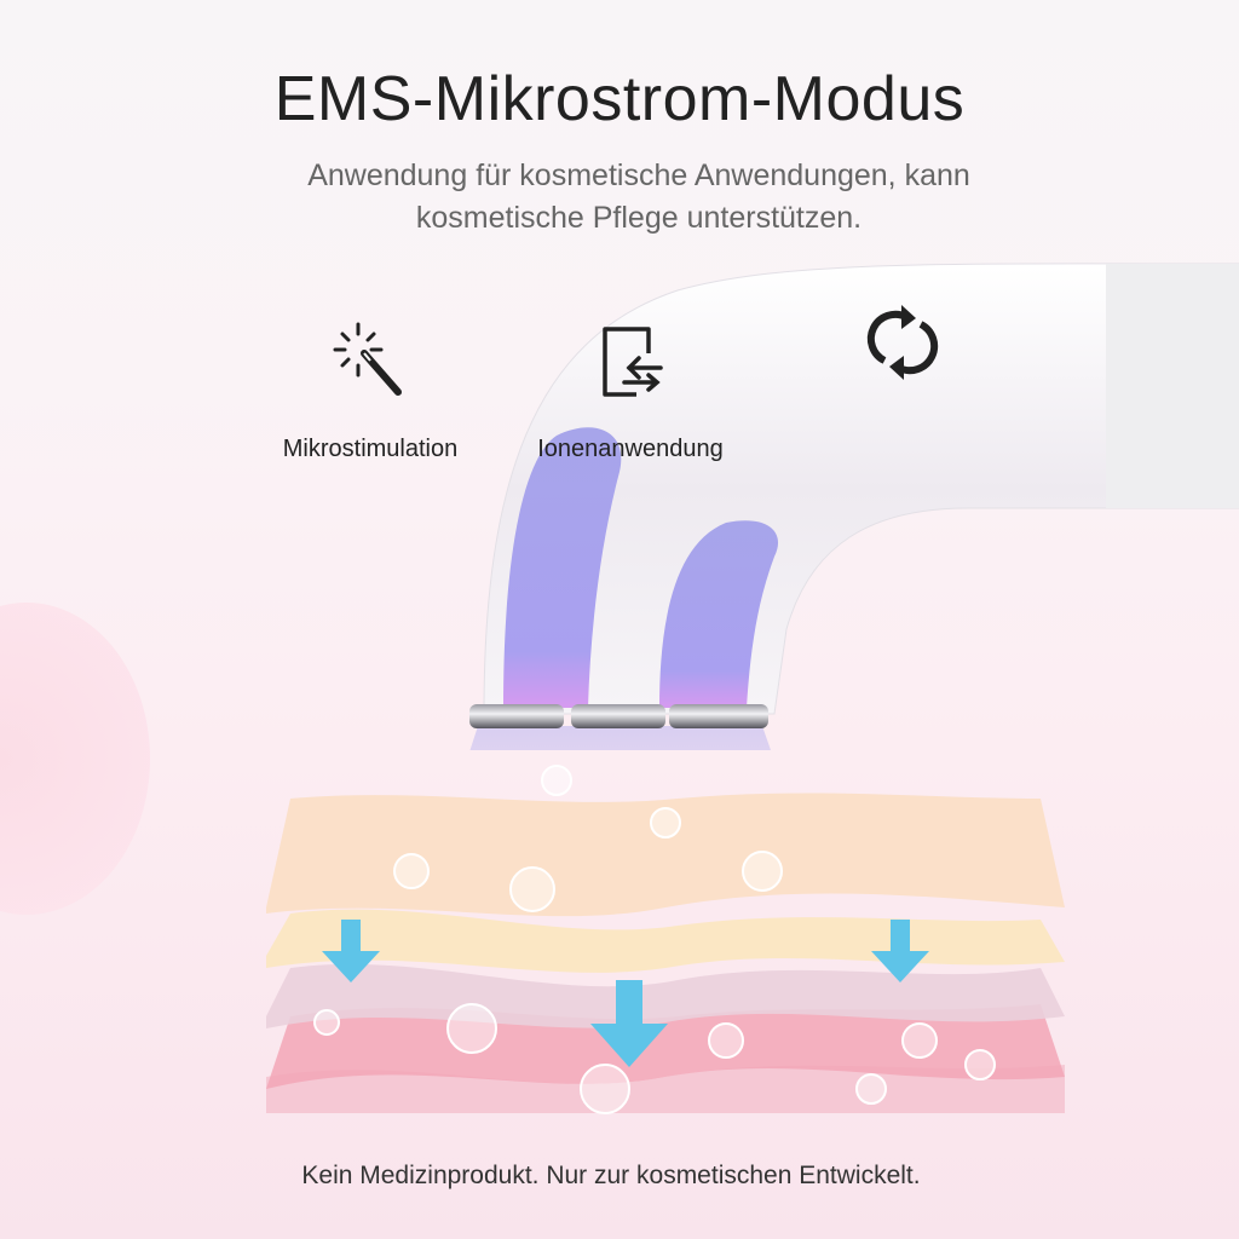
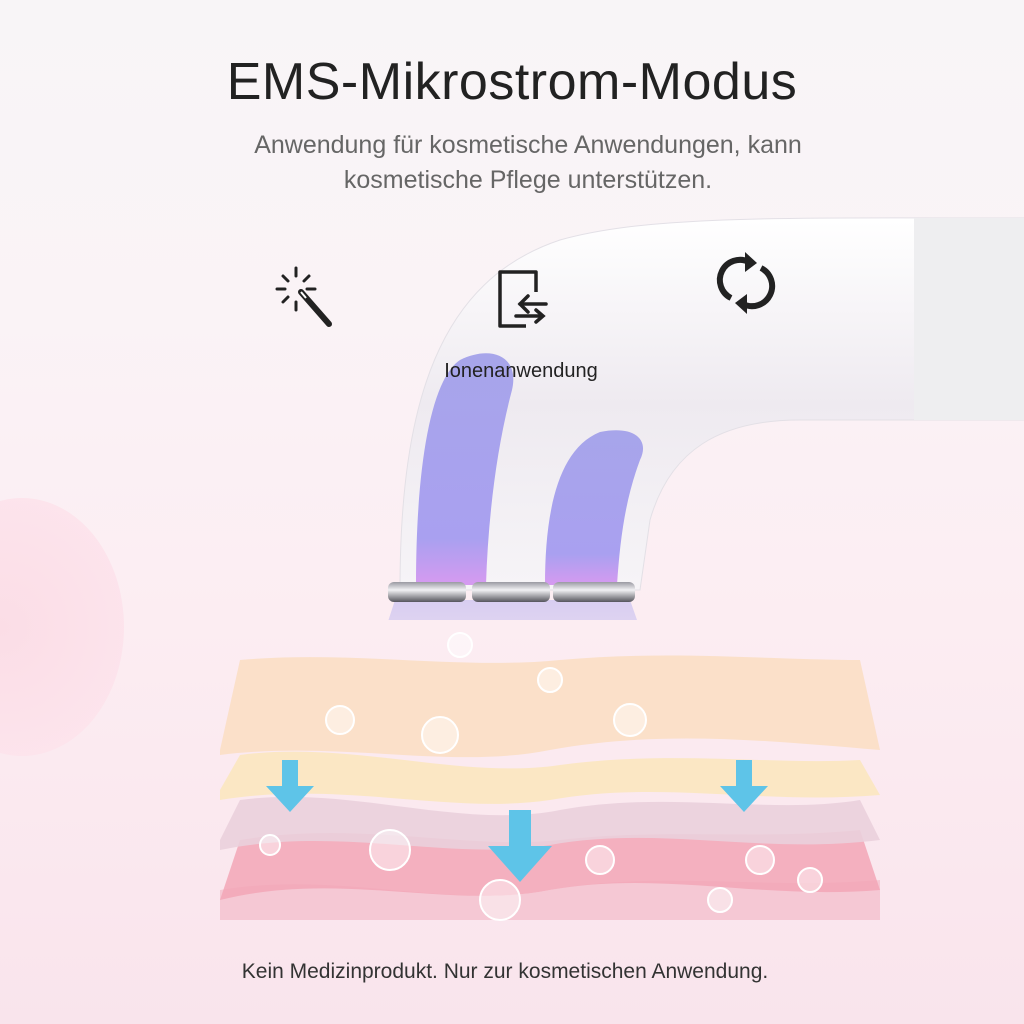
  EMS-Mikrostrom-Modus
  Anwendung für kosmetische Anwendungen, kann
  kosmetische Pflege unterstützen.
- Mikrostimulation
  Ionenanwendung
- Kein Medizinprodukt. Nur zur kosmetischen Entwickelt.
+ Kein Medizinprodukt. Nur zur kosmetischen Anwendung.
